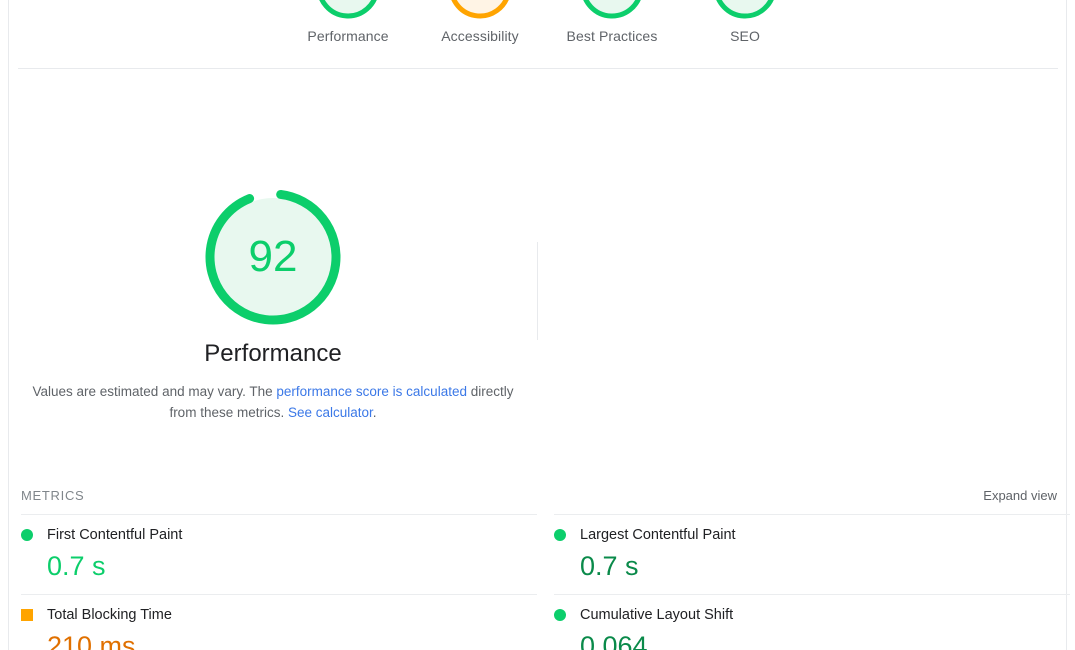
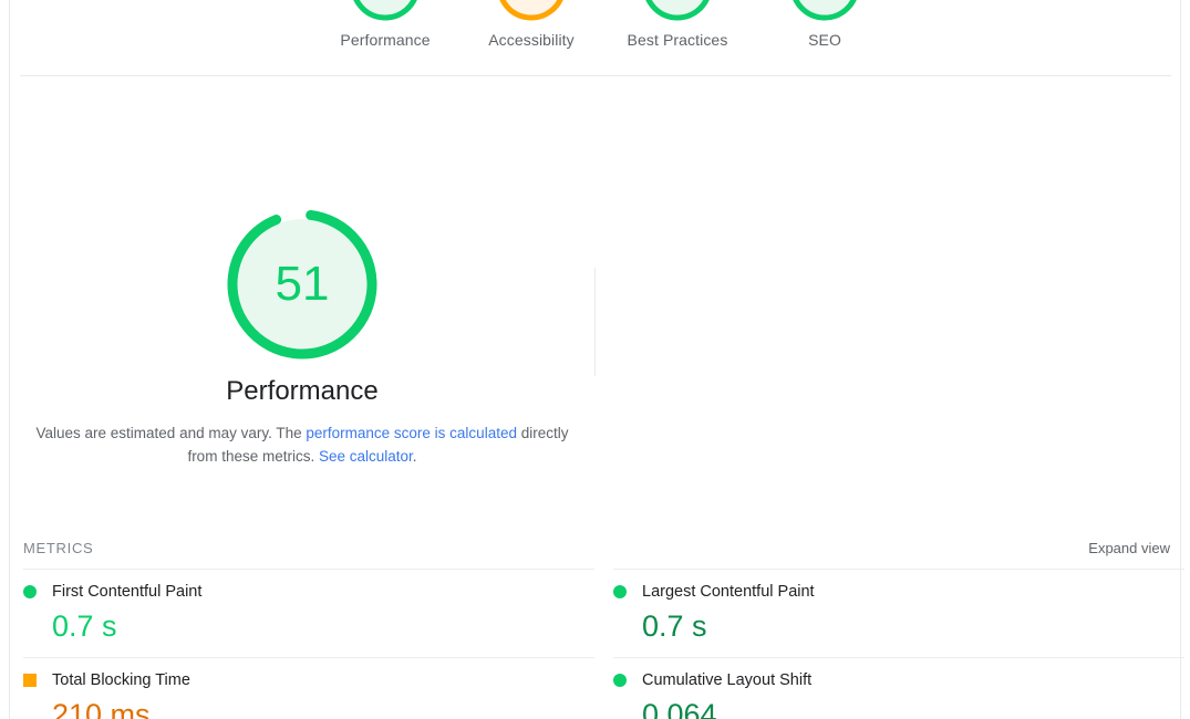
  Performance
  Accessibility
  Best Practices
  SEO
- 92
+ 51
  Performance
  Values are estimated and may vary. The performance score is calculated directly from these metrics. See calculator.
  METRICS
  Expand view
  First Contentful Paint
  0.7 s
  Total Blocking Time
  210 ms
  Largest Contentful Paint
  0.7 s
  Cumulative Layout Shift
  0.064
